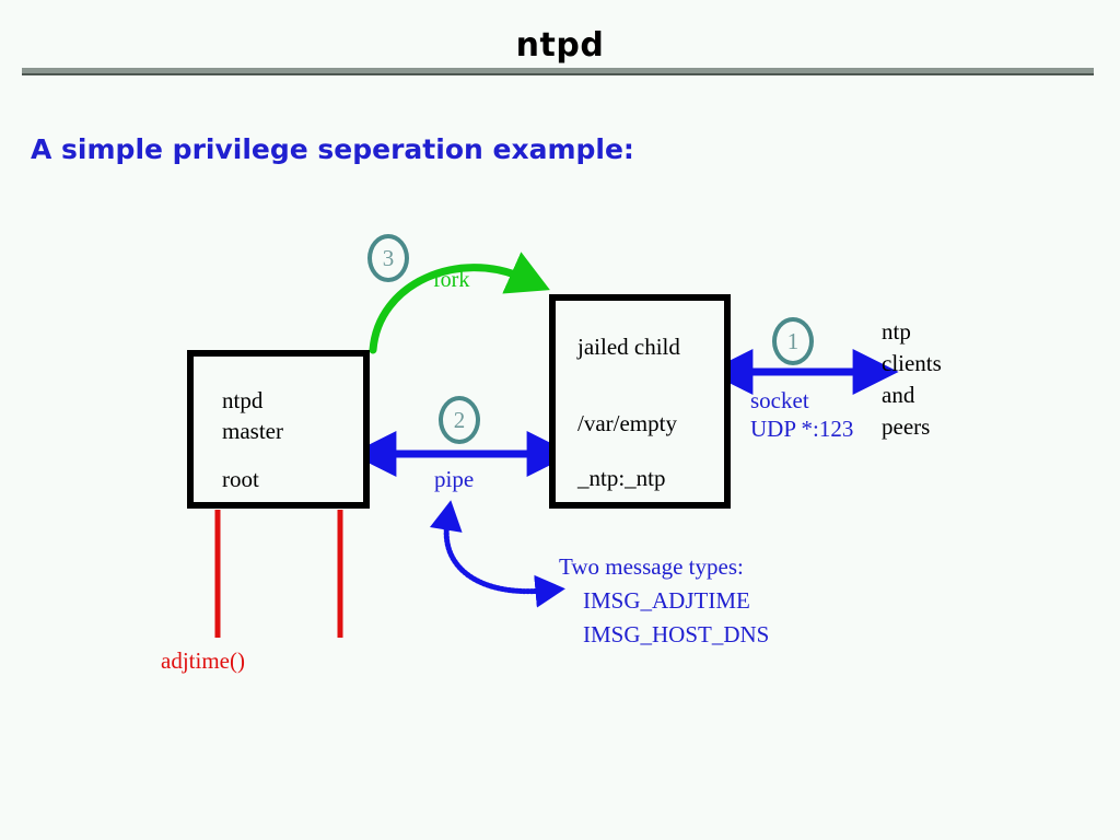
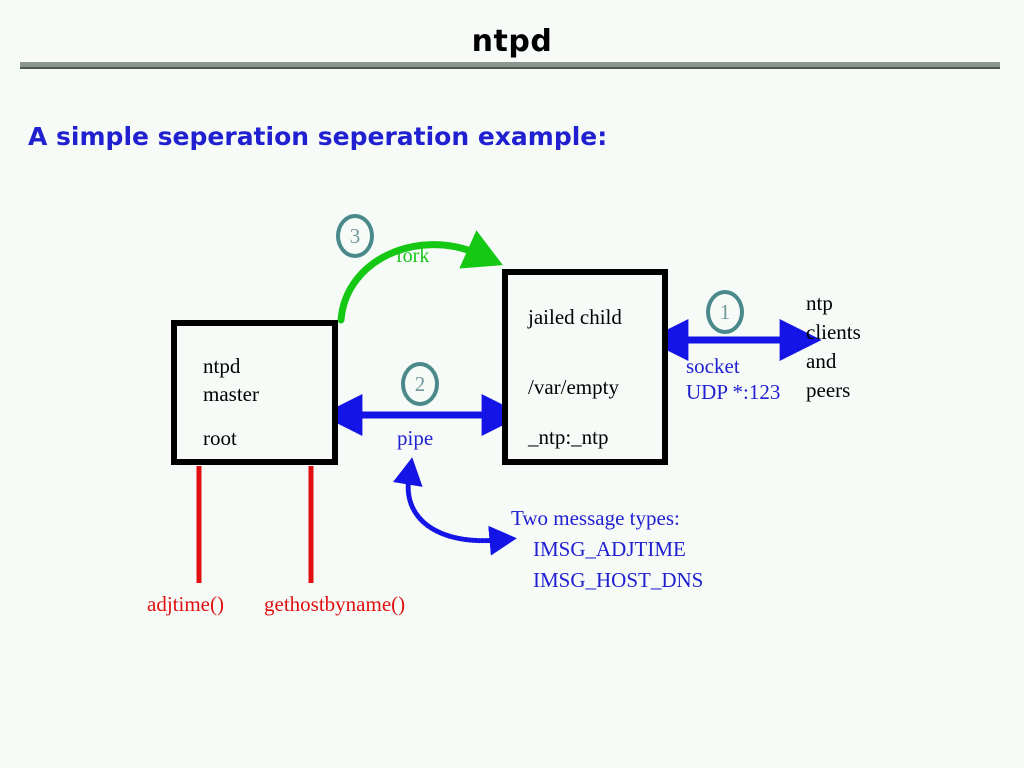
  ntpd
- A simple privilege seperation example:
+ A simple seperation seperation example:
  ntpd
  master
  root
  jailed child
  /var/empty
  _ntp:_ntp
  fork
  pipe
  socket
  UDP *:123
  1
  2
  3
  ntp
  clients
  and
  peers
  Two message types:
  IMSG_ADJTIME
  IMSG_HOST_DNS
  adjtime()
+ gethostbyname()
